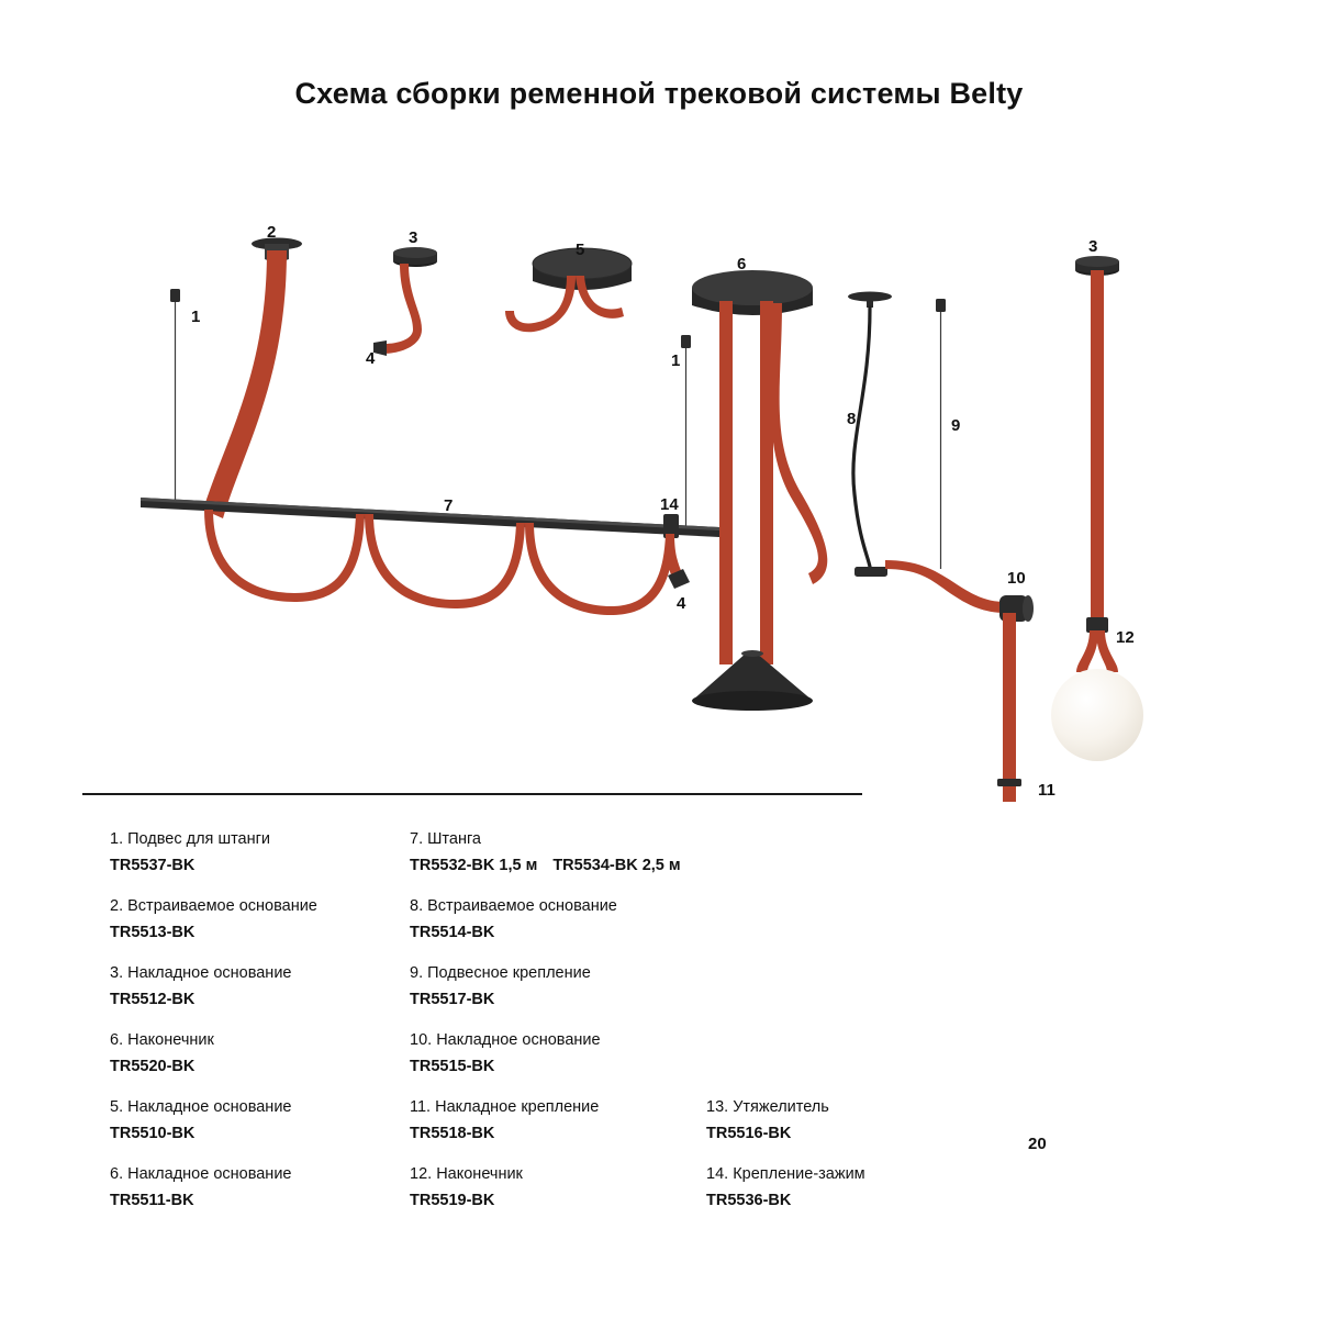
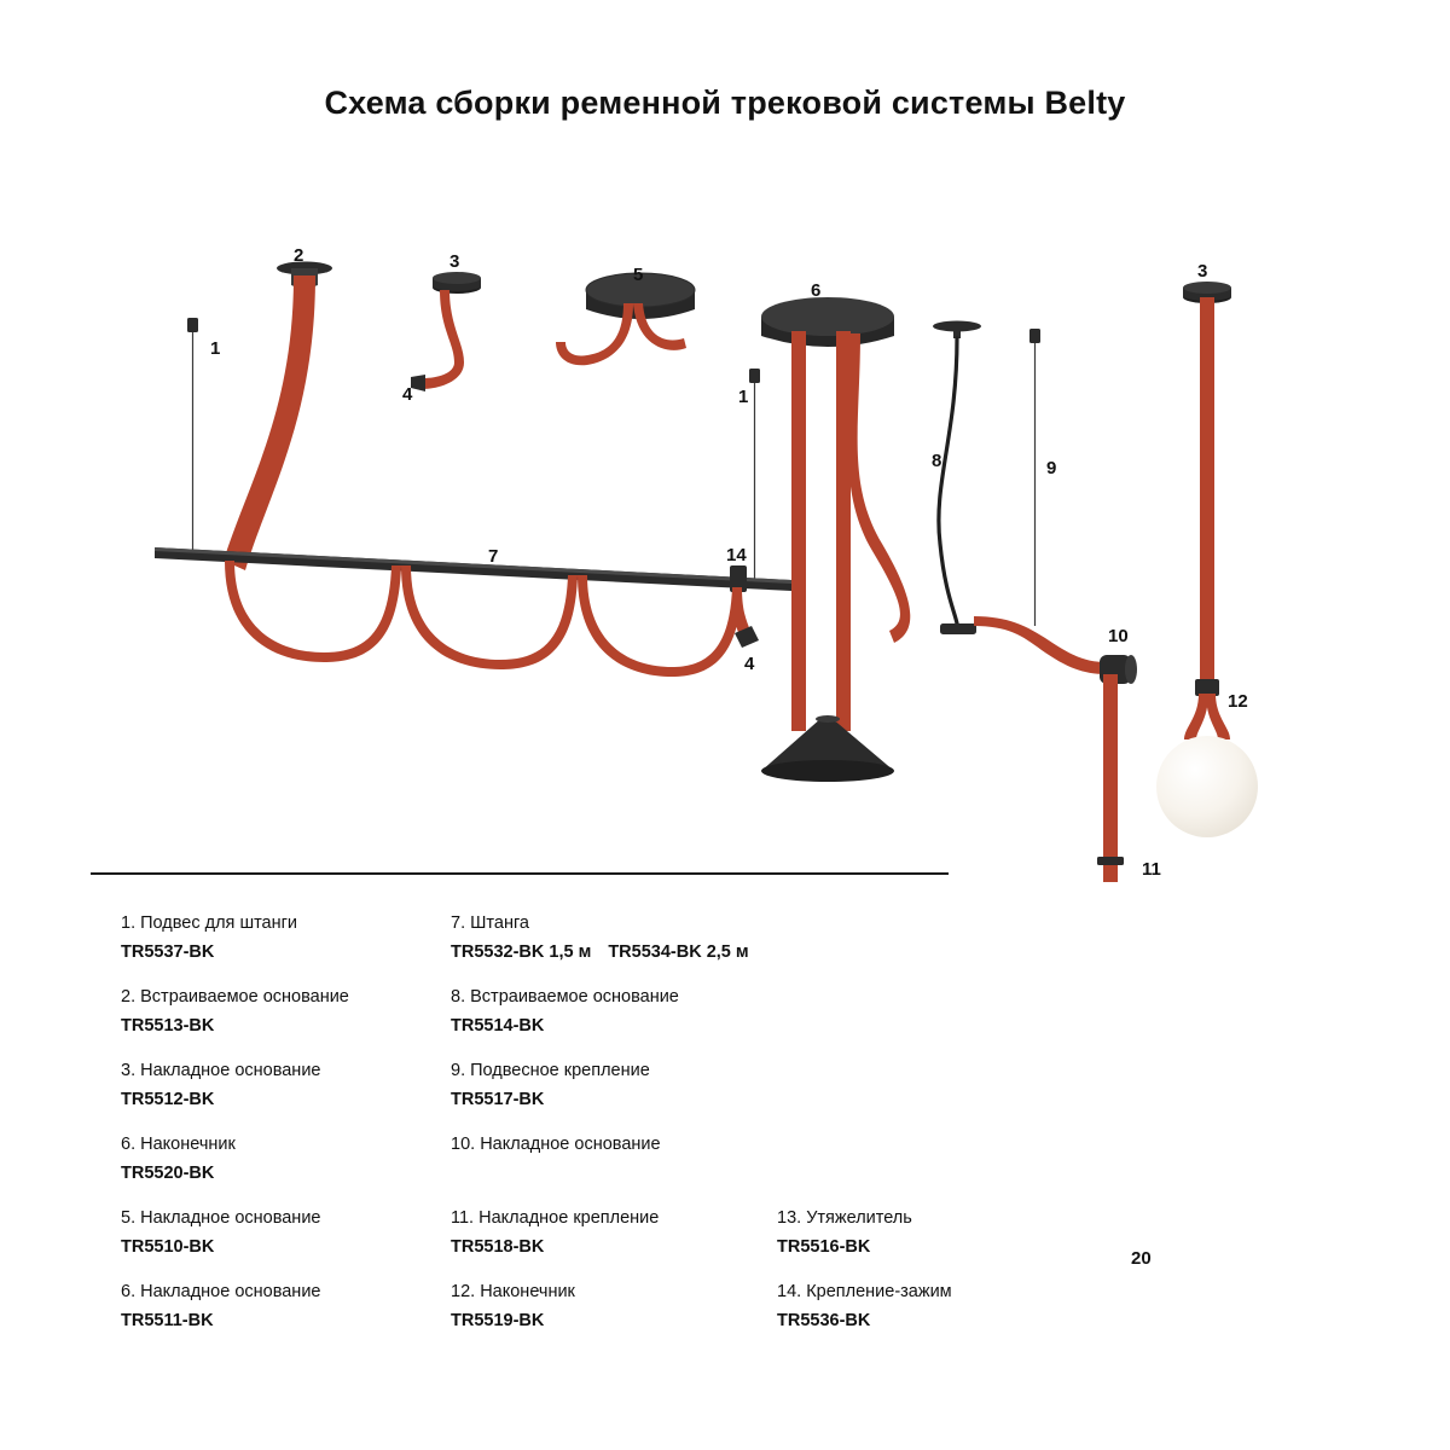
  Схема сборки ременной трековой системы Belty
  2
  3
  5
  6
  3
  1
  4
  1
  8
  9
  7
  14
  10
  4
  12
  11
  20
  1. Подвес для штанги
  TR5537-BK
  2. Встраиваемое основание
  TR5513-BK
  3. Накладное основание
  TR5512-BK
  6. Наконечник
  TR5520-BK
  5. Накладное основание
  TR5510-BK
  6. Накладное основание
  TR5511-BK
  7. Штанга
  TR5532-BK 1,5 м TR5534-BK 2,5 м
  8. Встраиваемое основание
  TR5514-BK
  9. Подвесное крепление
  TR5517-BK
  10. Накладное основание
- TR5515-BK
  11. Накладное крепление
  TR5518-BK
  12. Наконечник
  TR5519-BK
  13. Утяжелитель
  TR5516-BK
  14. Крепление-зажим
  TR5536-BK
